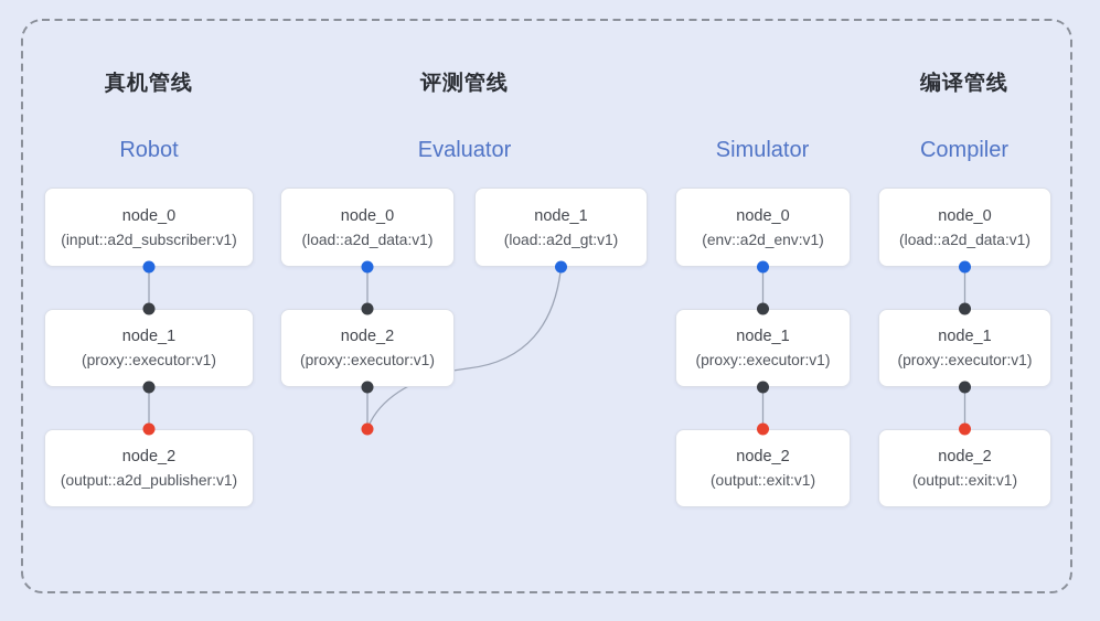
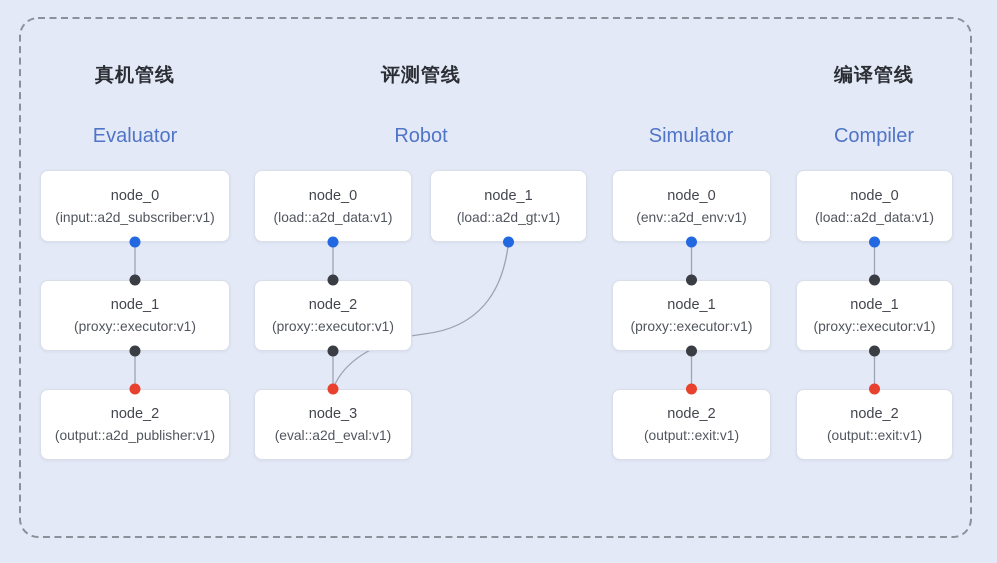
  真机管线
- Robot
+ Evaluator
  node_0
  (input::a2d_subscriber:v1)
  node_1
  (proxy::executor:v1)
  node_2
  (output::a2d_publisher:v1)
  评测管线
- Evaluator
+ Robot
  node_0
  (load::a2d_data:v1)
  node_1
  (load::a2d_gt:v1)
  node_2
  (proxy::executor:v1)
+ node_3
+ (eval::a2d_eval:v1)
  Simulator
  node_0
  (env::a2d_env:v1)
  node_1
  (proxy::executor:v1)
  node_2
  (output::exit:v1)
  编译管线
  Compiler
  node_0
  (load::a2d_data:v1)
  node_1
  (proxy::executor:v1)
  node_2
  (output::exit:v1)
